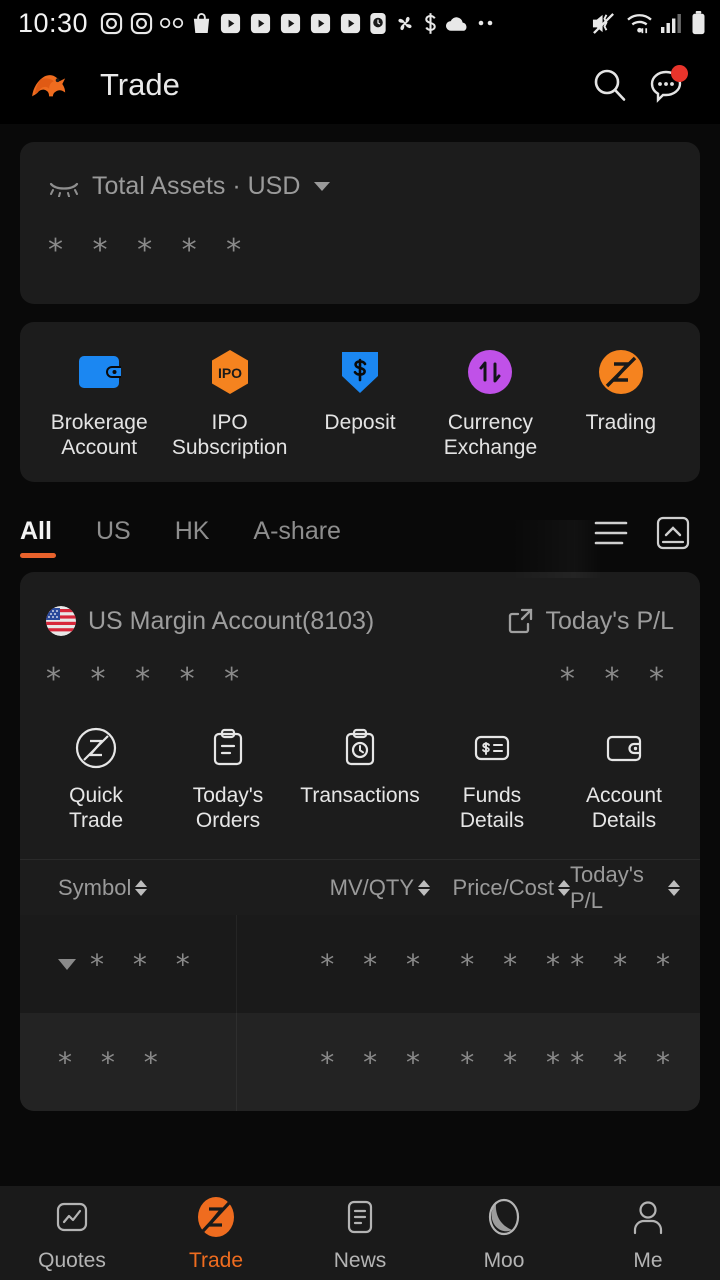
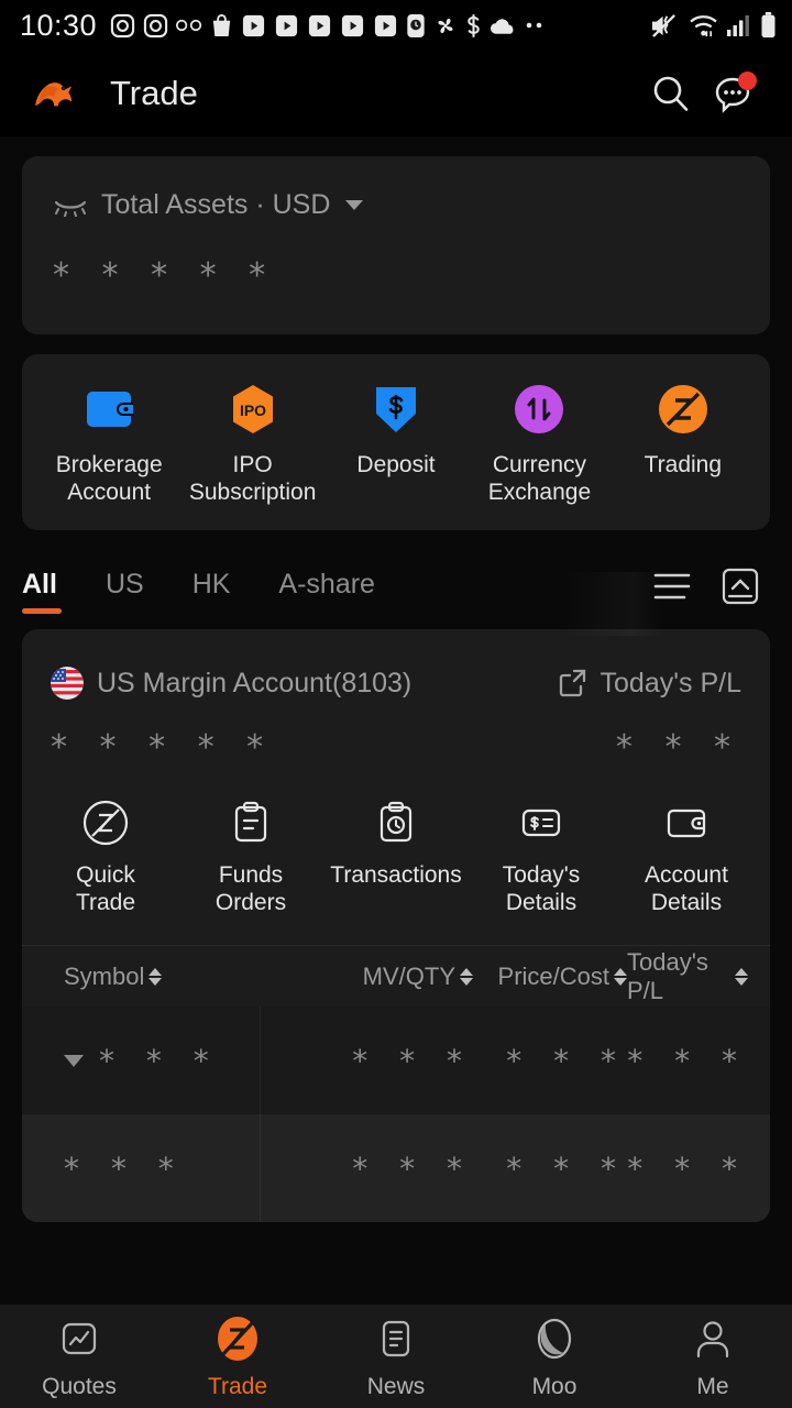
  10:30
  Trade
  Total Assets · USD
  * * * * *
  Brokerage
  Account
  IPO
  IPO
  Subscription
  Deposit
  Currency
  Exchange
  Trading
  All
  US
  HK
  A-share
  US Margin Account(8103)
  Today's P/L
  * * * * *
  * * *
  Quick
  Trade
- Today's
+ Funds
  Orders
  Transactions
- Funds
+ Today's
  Details
  Account
  Details
  Symbol
  MV/QTY
  Price/Cost
  Today's P/L
  * * *
  * * *
  * * *
  * * *
  * * *
  * * *
  * * *
  * * *
  Quotes
  Trade
  News
  Moo
  Me
